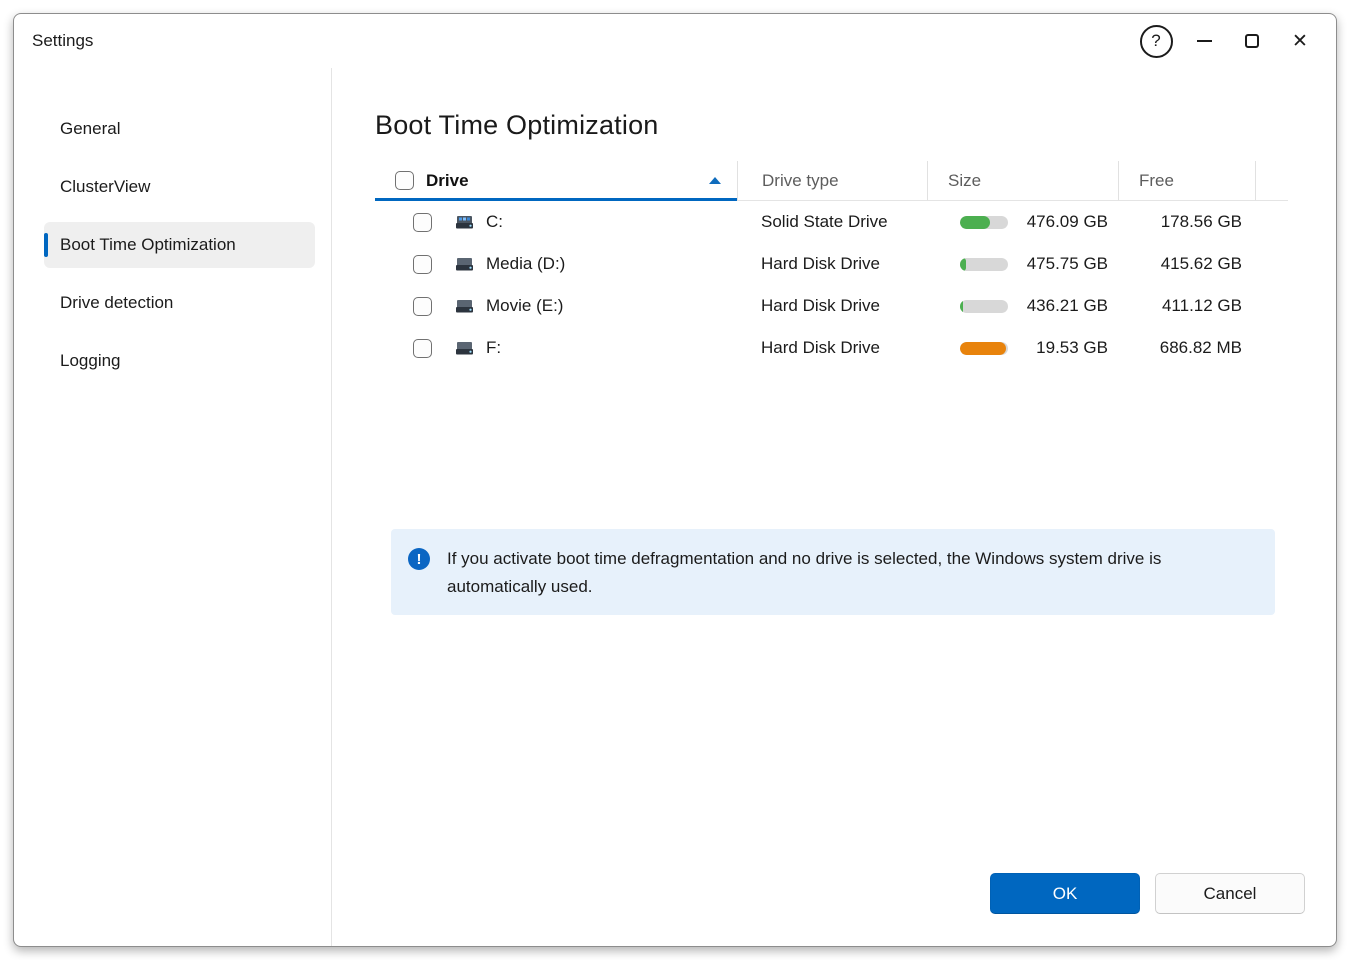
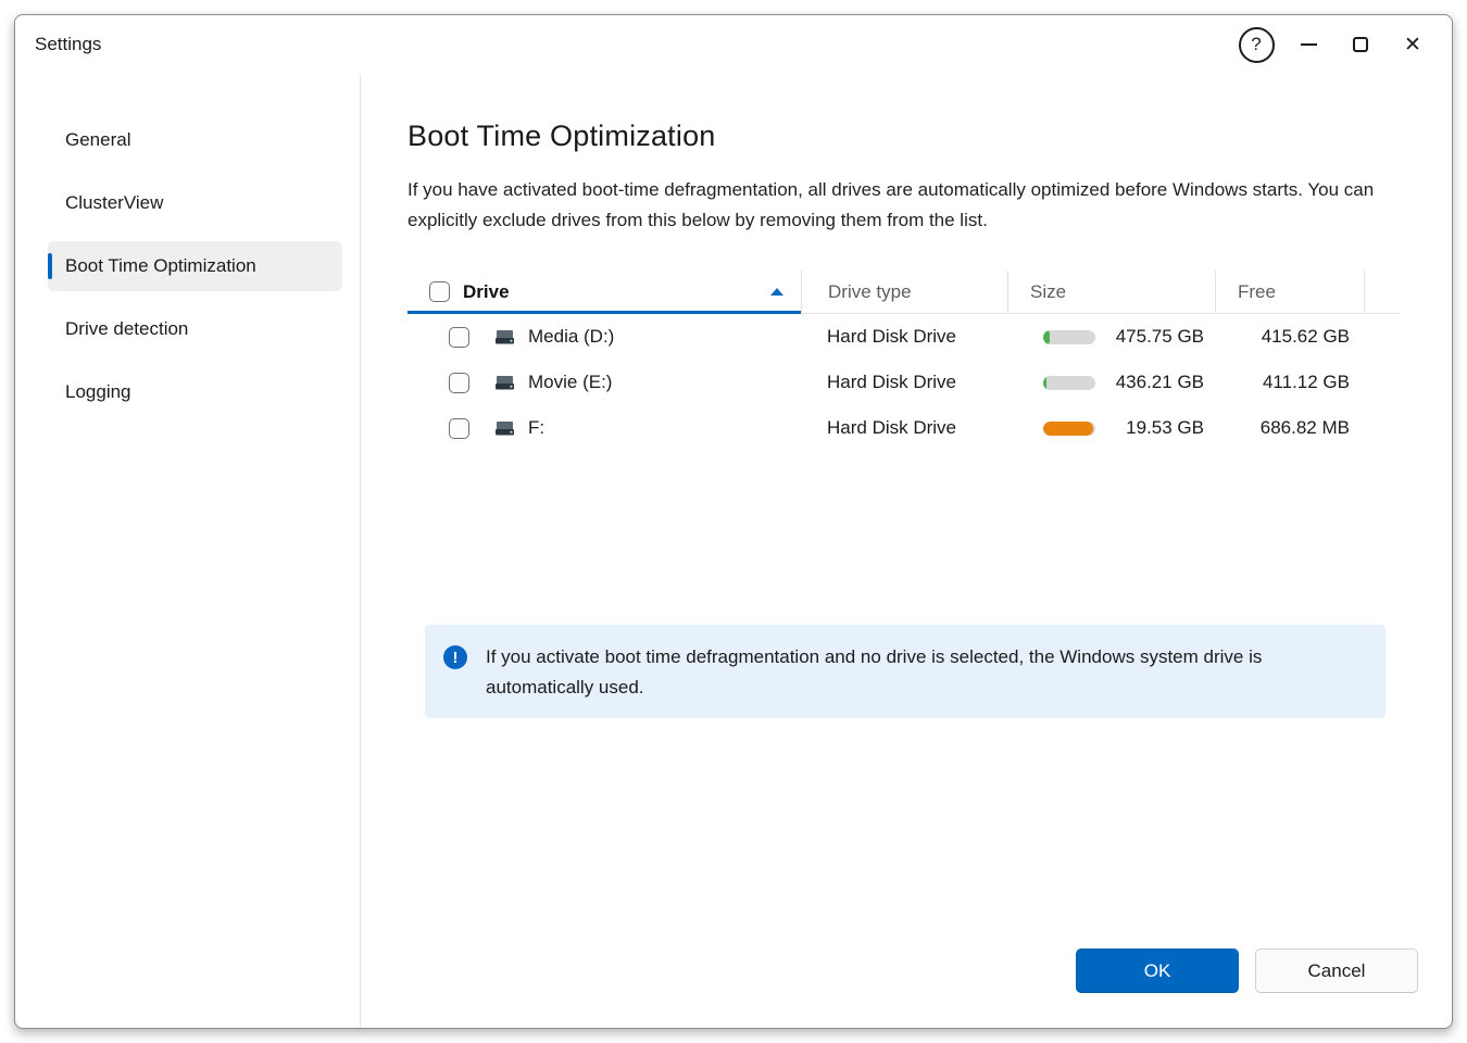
  Settings
  ?
  ✕
  General
  ClusterView
  Boot Time Optimization
  Drive detection
  Logging
  Boot Time Optimization
+ If you have activated boot-time defragmentation, all drives are automatically optimized before Windows starts. You can explicitly exclude drives from this below by removing them from the list.
  Drive
  Drive type
  Size
  Free
- C:
- Solid State Drive
- 476.09 GB
- 178.56 GB
  Media (D:)
  Hard Disk Drive
  475.75 GB
  415.62 GB
  Movie (E:)
  Hard Disk Drive
  436.21 GB
  411.12 GB
  F:
  Hard Disk Drive
  19.53 GB
  686.82 MB
  !
  If you activate boot time defragmentation and no drive is selected, the Windows system drive is automatically used.
  OK
  Cancel
